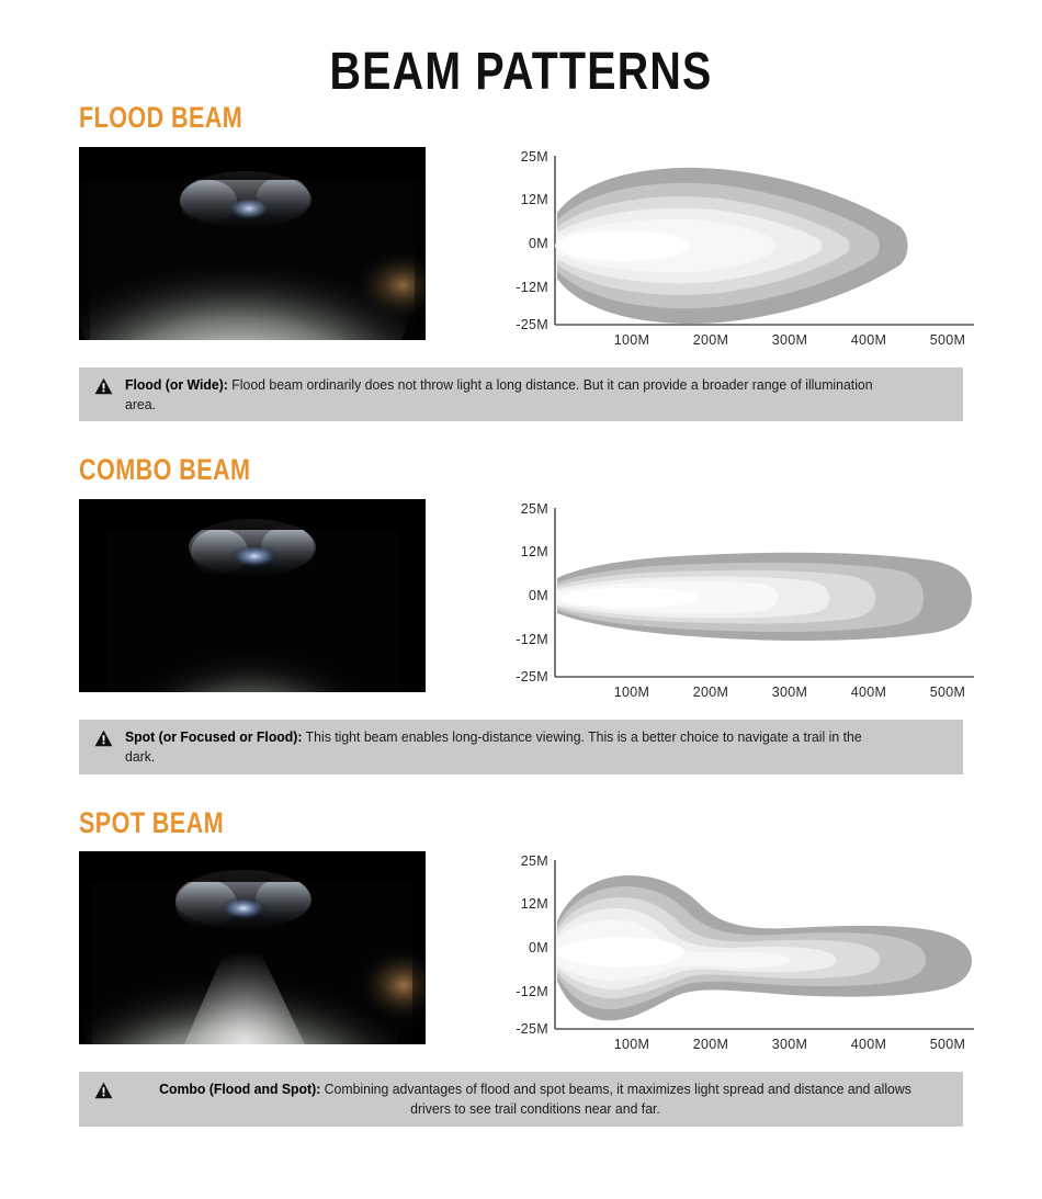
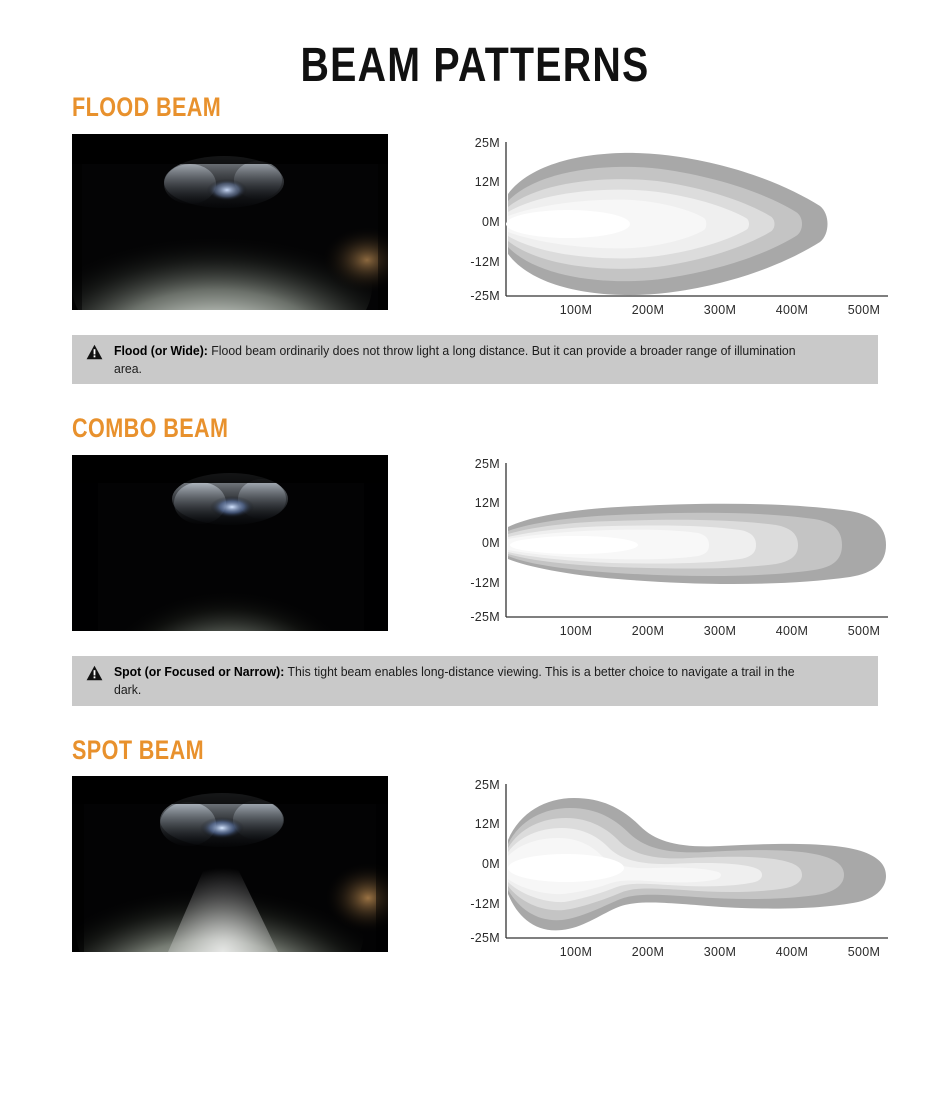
  BEAM PATTERNS
  FLOOD BEAM
  25M
  12M
  0M
  -12M
  -25M
  100M
  200M
  300M
  400M
  500M
  Flood (or Wide): Flood beam ordinarily does not throw light a long distance. But it can provide a broader range of illumination area.
  COMBO BEAM
  25M
  12M
  0M
  -12M
  -25M
  100M
  200M
  300M
  400M
  500M
- Spot (or Focused or Flood): This tight beam enables long-distance viewing. This is a better choice to navigate a trail in the dark.
+ Spot (or Focused or Narrow): This tight beam enables long-distance viewing. This is a better choice to navigate a trail in the dark.
  SPOT BEAM
  25M
  12M
  0M
  -12M
  -25M
  100M
  200M
  300M
  400M
  500M
- Combo (Flood and Spot): Combining advantages of flood and spot beams, it maximizes light spread and distance and allows drivers to see trail conditions near and far.
